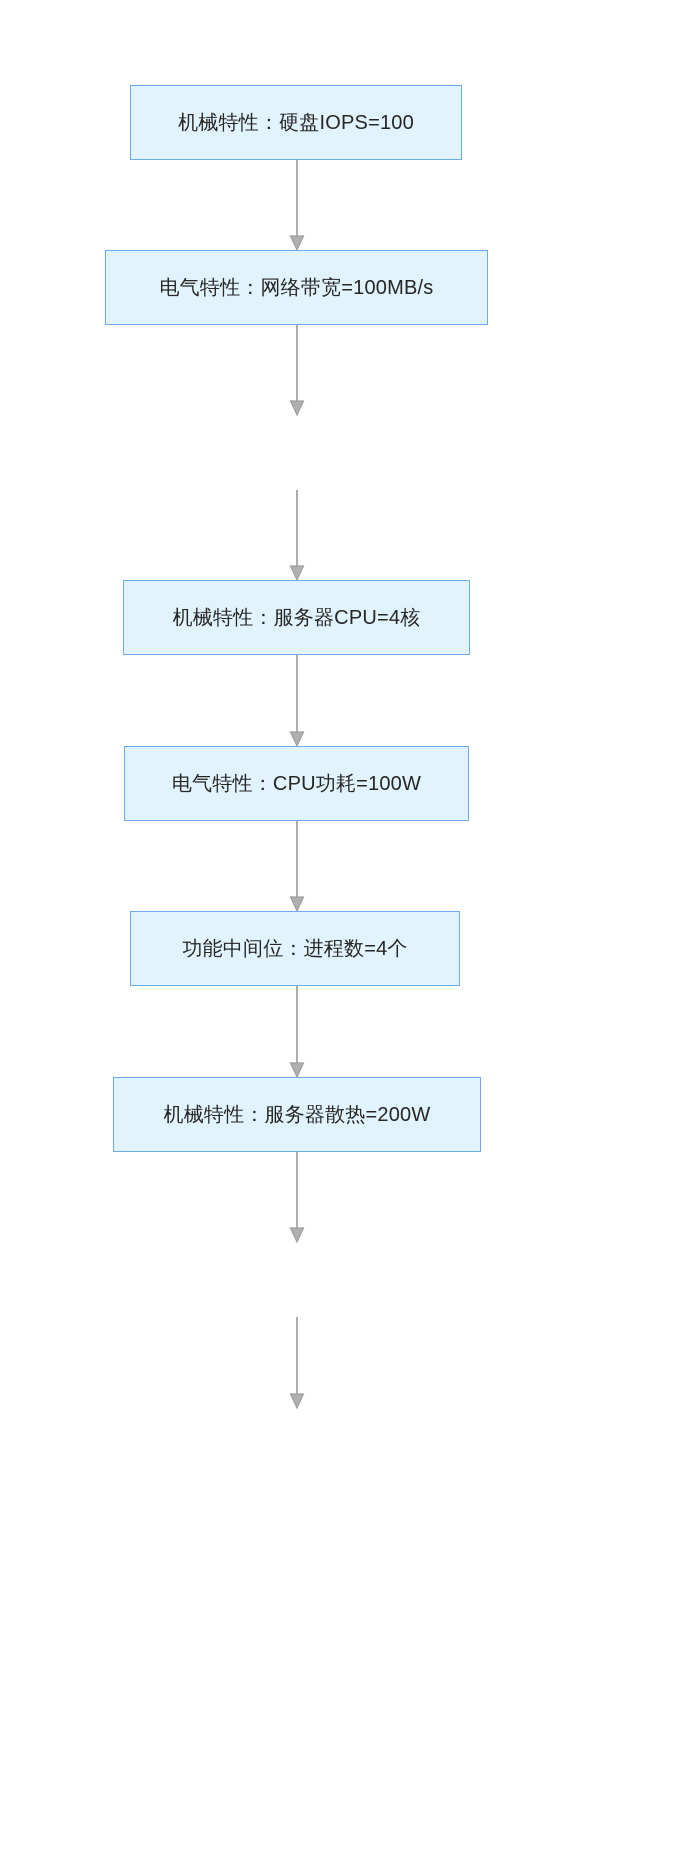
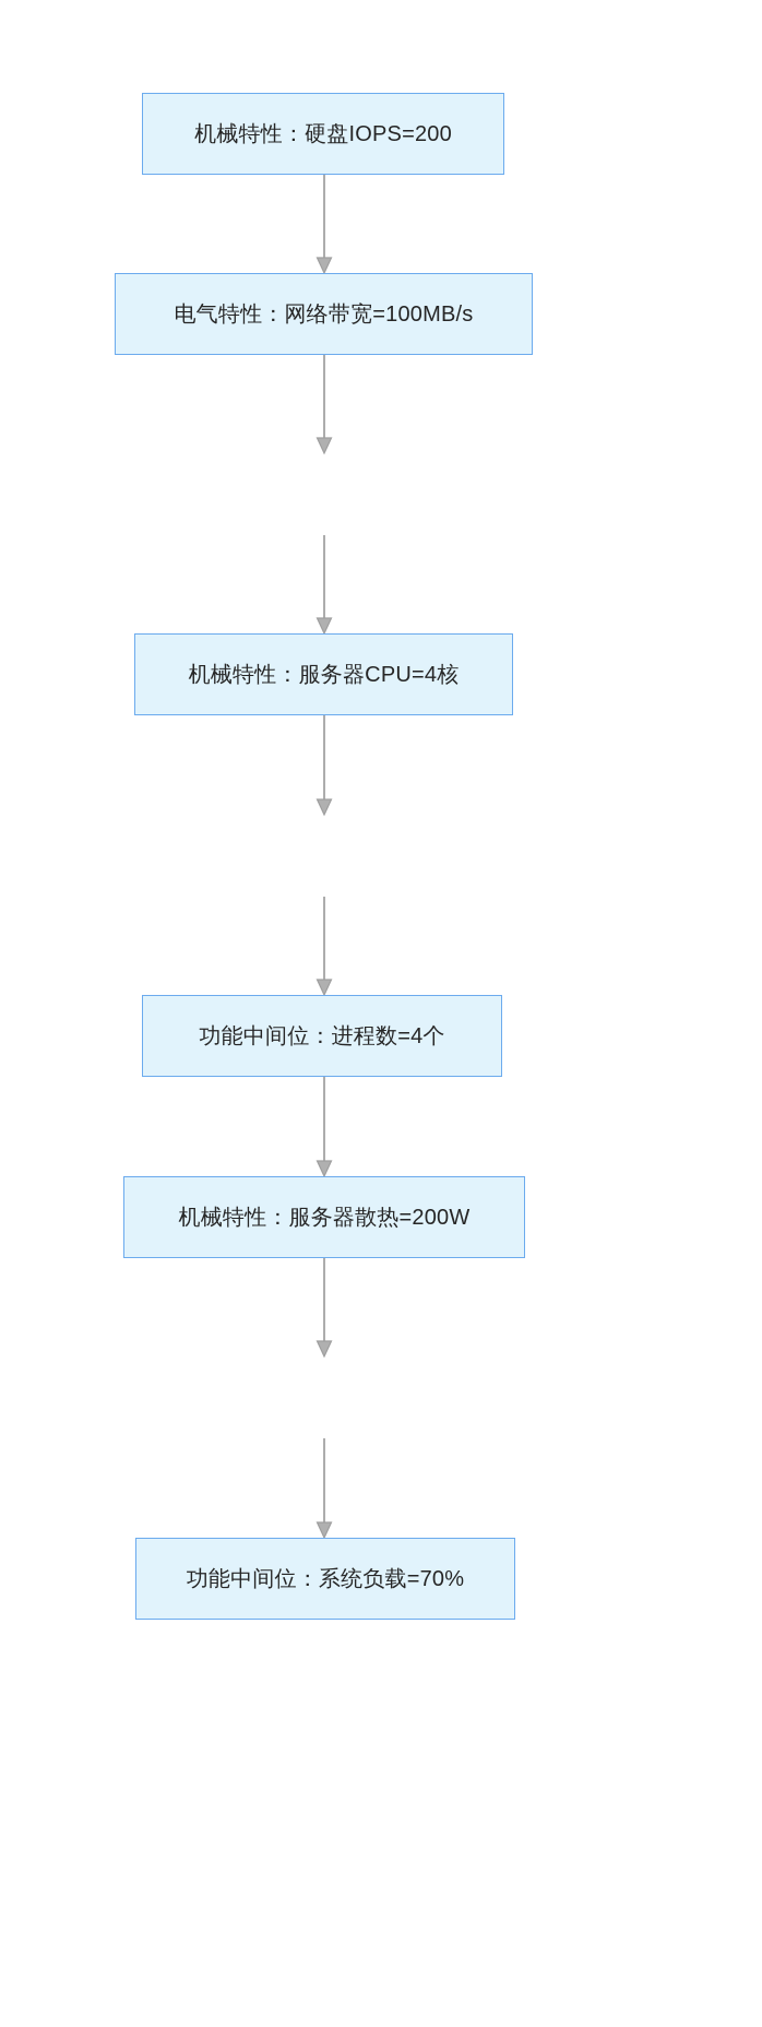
- 机械特性：硬盘IOPS=100
+ 机械特性：硬盘IOPS=200
  电气特性：网络带宽=100MB/s
  机械特性：服务器CPU=4核
- 电气特性：CPU功耗=100W
  功能中间位：进程数=4个
  机械特性：服务器散热=200W
+ 功能中间位：系统负载=70%
